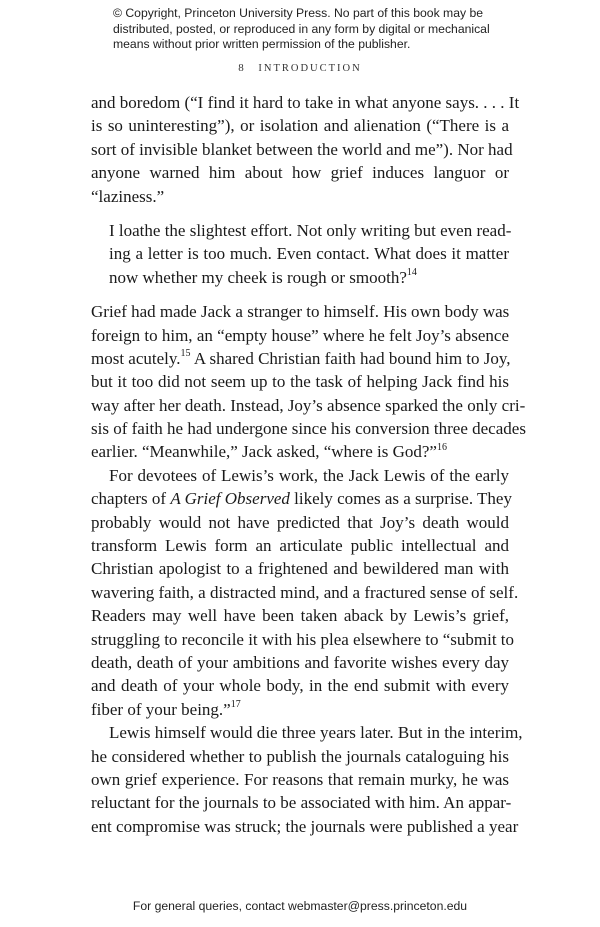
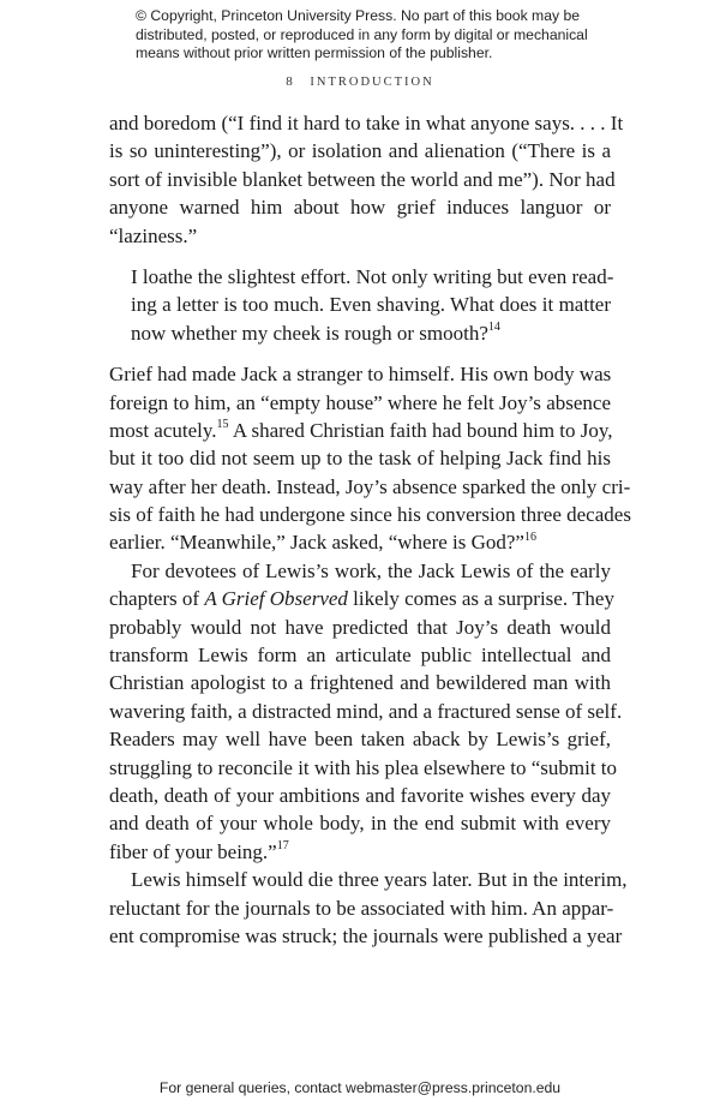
  © Copyright, Princeton University Press. No part of this book may be
  distributed, posted, or reproduced in any form by digital or mechanical
  means without prior written permission of the publisher.
  8 INTRODUCTION
  and boredom (“I find it hard to take in what anyone says. . . . It
  is so uninteresting”), or isolation and alienation (“There is a
  sort of invisible blanket between the world and me”). Nor had
  anyone warned him about how grief induces languor or
  “laziness.”
  I loathe the slightest effort. Not only writing but even read-
- ing a letter is too much. Even contact. What does it matter
+ ing a letter is too much. Even shaving. What does it matter
  now whether my cheek is rough or smooth?14
  Grief had made Jack a stranger to himself. His own body was
  foreign to him, an “empty house” where he felt Joy’s absence
  most acutely.15 A shared Christian faith had bound him to Joy,
  but it too did not seem up to the task of helping Jack find his
  way after her death. Instead, Joy’s absence sparked the only cri-
  sis of faith he had undergone since his conversion three decades
  earlier. “Meanwhile,” Jack asked, “where is God?”16
  For devotees of Lewis’s work, the Jack Lewis of the early
  chapters of A Grief Observed likely comes as a surprise. They
  probably would not have predicted that Joy’s death would
  transform Lewis form an articulate public intellectual and
  Christian apologist to a frightened and bewildered man with
  wavering faith, a distracted mind, and a fractured sense of self.
  Readers may well have been taken aback by Lewis’s grief,
  struggling to reconcile it with his plea elsewhere to “submit to
  death, death of your ambitions and favorite wishes every day
  and death of your whole body, in the end submit with every
  fiber of your being.”17
  Lewis himself would die three years later. But in the interim,
- he considered whether to publish the journals cataloguing his
- own grief experience. For reasons that remain murky, he was
  reluctant for the journals to be associated with him. An appar-
  ent compromise was struck; the journals were published a year
  For general queries, contact webmaster@press.princeton.edu
